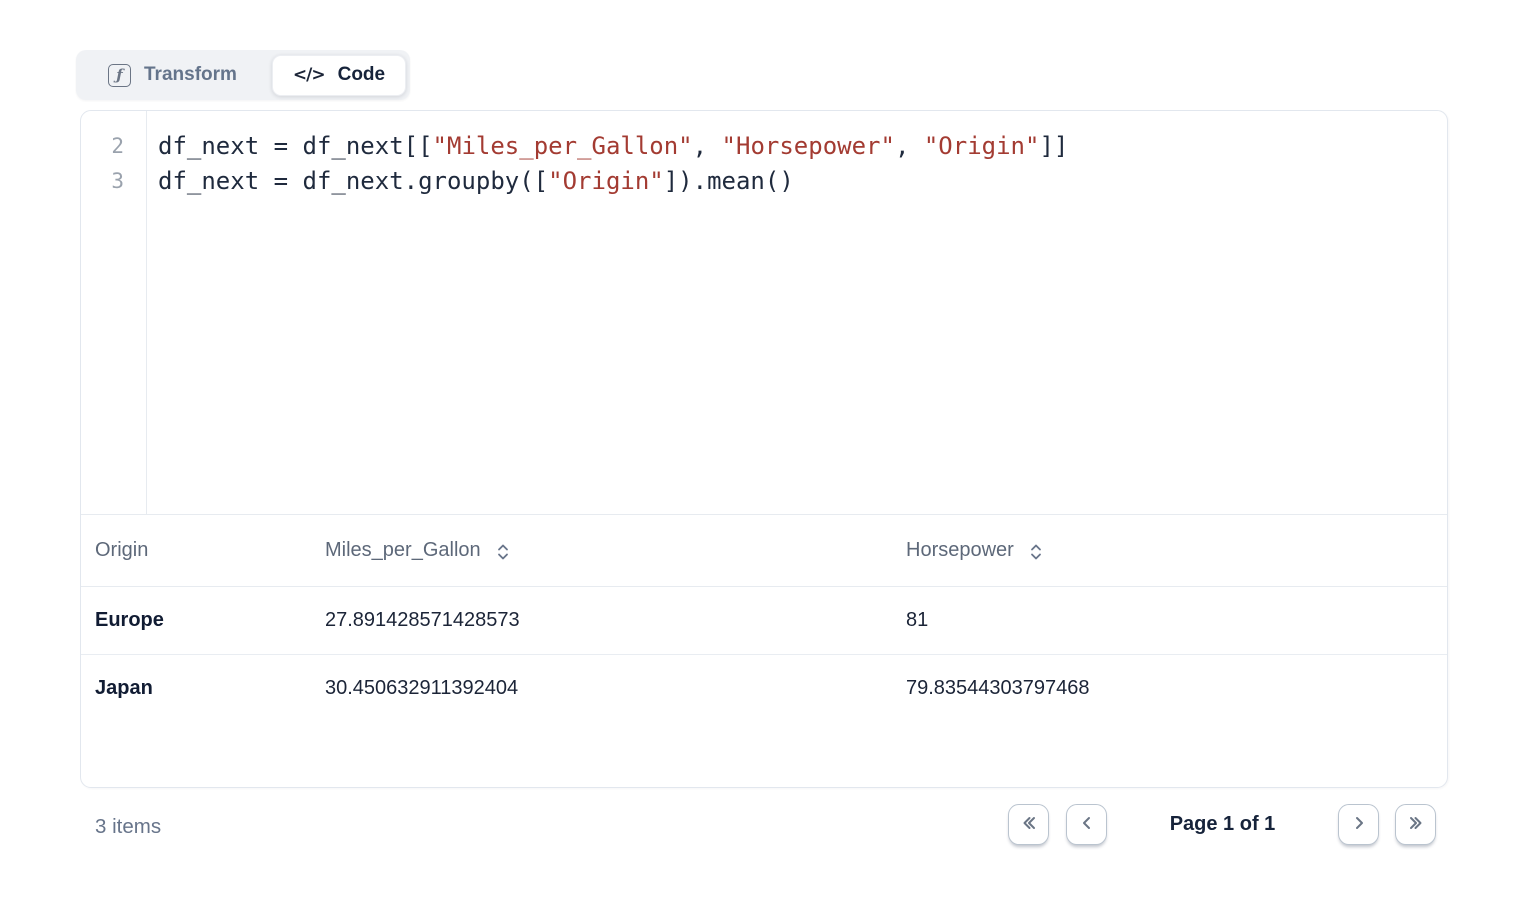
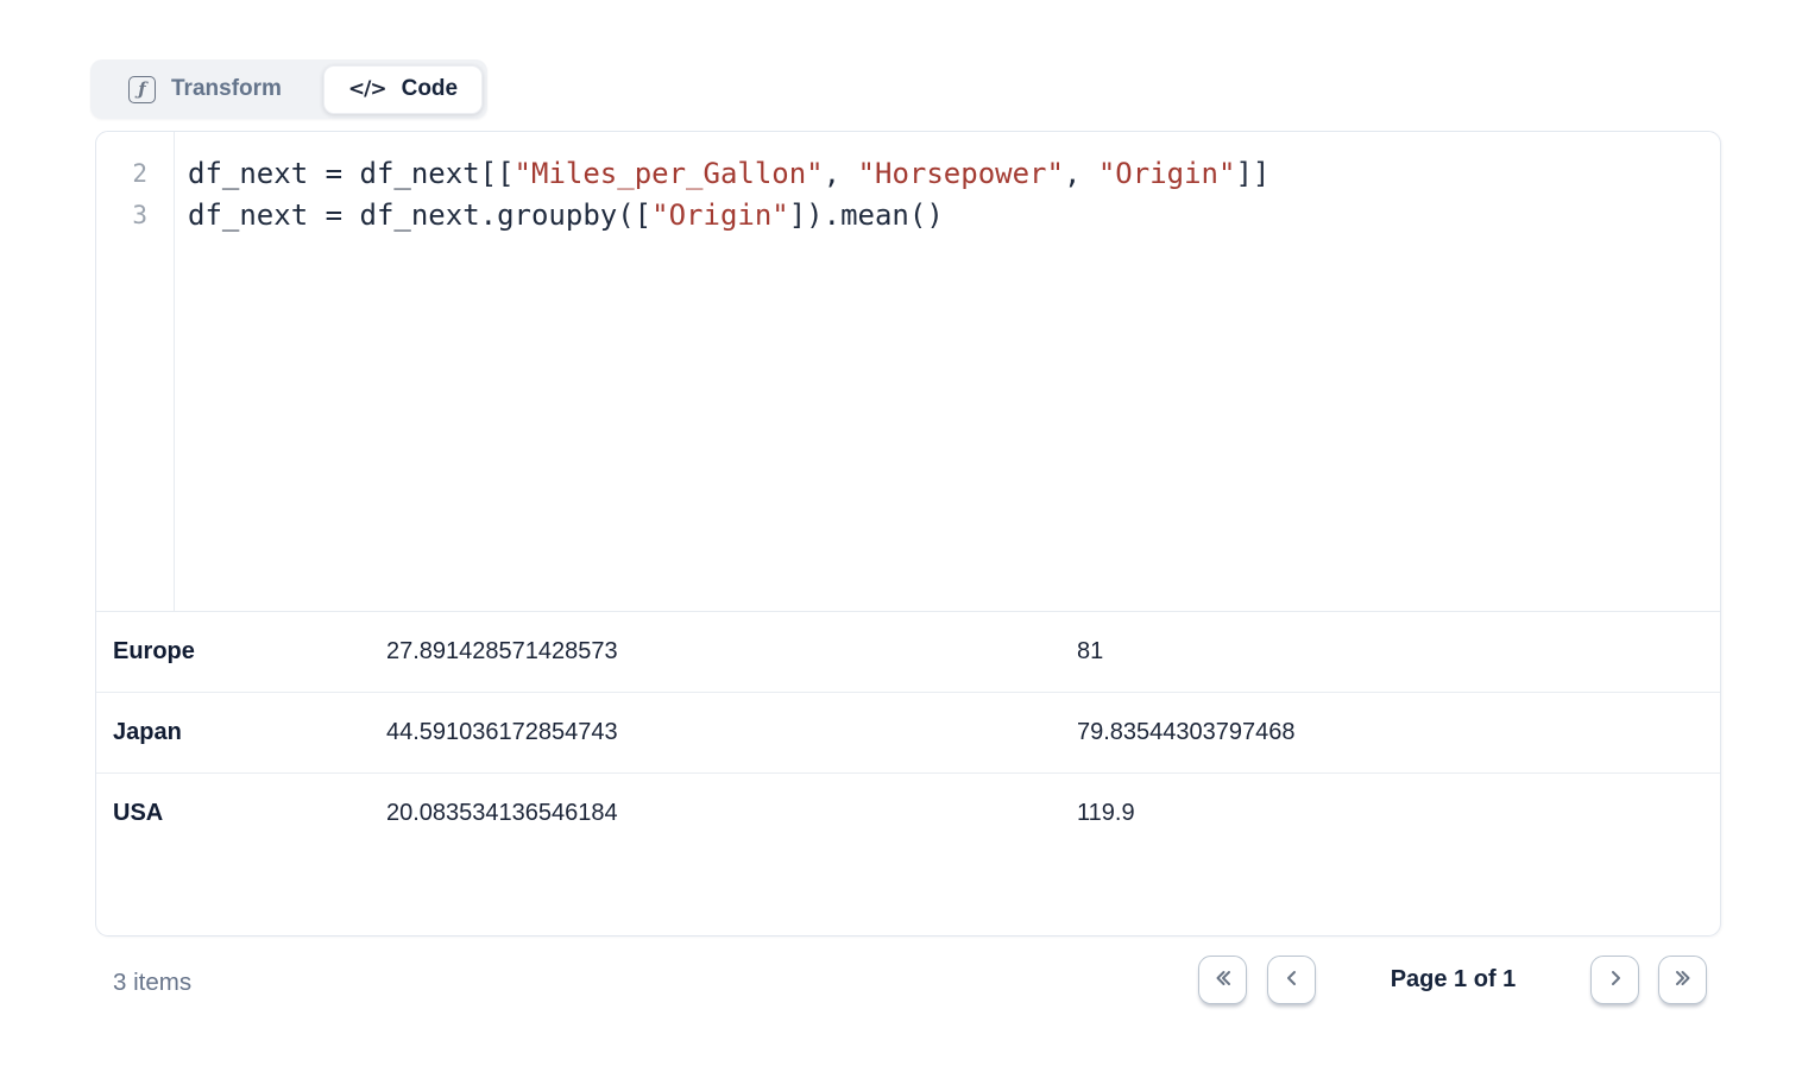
  ƒ
  Transform
  </>
  Code
  2
  df_next = df_next[["Miles_per_Gallon", "Horsepower", "Origin"]]
  3
  df_next = df_next.groupby(["Origin"]).mean()
- Origin
- Miles_per_Gallon
- Horsepower
  Europe
  27.891428571428573
  81
  Japan
- 30.450632911392404
+ 44.591036172854743
  79.83544303797468
+ USA
+ 20.083534136546184
+ 119.9
  3 items
  Page 1 of 1
